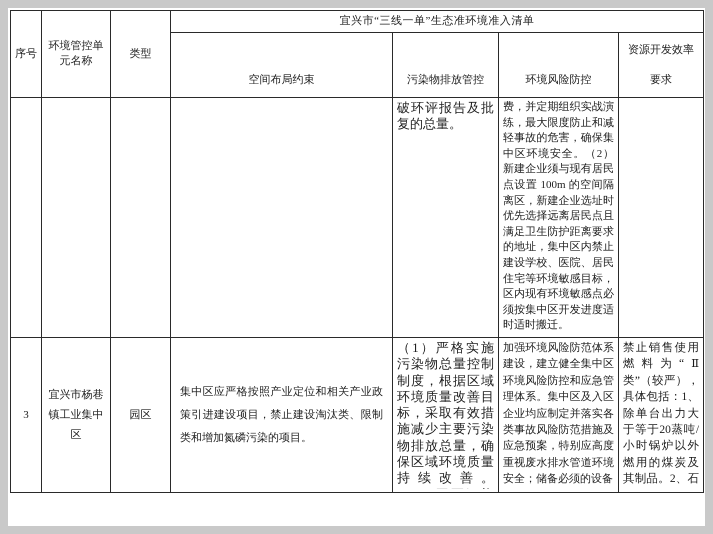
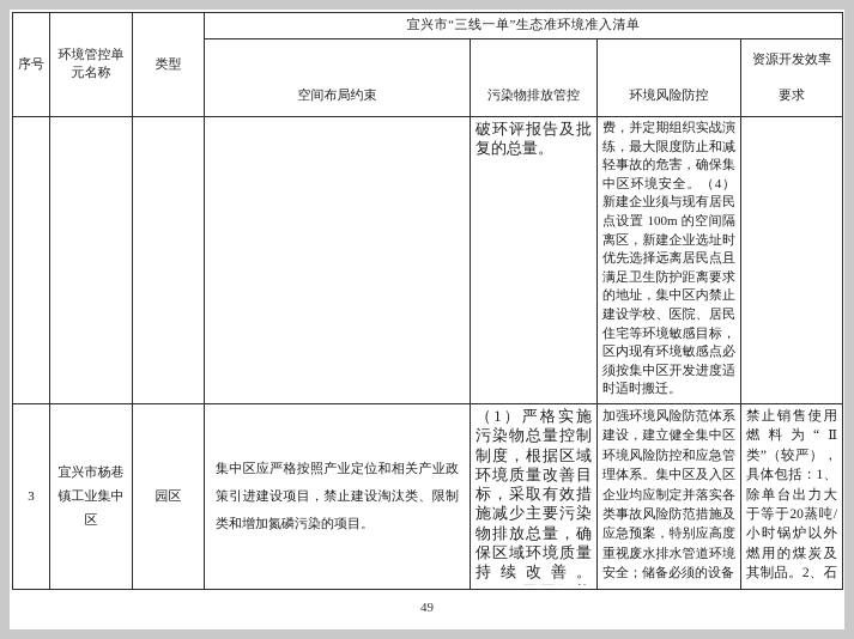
  序号	环境管控单元名称	类型	宜兴市“三线一单”生态准环境准入清单
  空间布局约束	污染物排放管控	环境风险防控	资源开发效率要求
- 				破环评报告及批复的总量。	费，并定期组织实战演练，最大限度防止和减轻事故的危害，确保集中区环境安全。（2）新建企业须与现有居民点设置 100m 的空间隔离区，新建企业选址时优先选择远离居民点且满足卫生防护距离要求的地址，集中区内禁止建设学校、医院、居民住宅等环境敏感目标，区内现有环境敏感点必须按集中区开发进度适时适时搬迁。
+ 				破环评报告及批复的总量。	费，并定期组织实战演练，最大限度防止和减轻事故的危害，确保集中区环境安全。（4）新建企业须与现有居民点设置 100m 的空间隔离区，新建企业选址时优先选择远离居民点且满足卫生防护距离要求的地址，集中区内禁止建设学校、医院、居民住宅等环境敏感目标，区内现有环境敏感点必须按集中区开发进度适时适时搬迁。
  3	宜兴市杨巷镇工业集中区	园区	集中区应严格按照产业定位和相关产业政策引进建设项目，禁止建设淘汰类、限制类和增加氮磷污染的项目。	（1）严格实施污染物总量控制制度，根据区域环境质量改善目标，采取有效措施减少主要污染物排放总量，确保区域环境质量持续改善。	加强环境风险防范体系建设，建立健全集中区环境风险防控和应急管理体系。集中区及入区企业均应制定并落实各类事故风险防范措施及应急预案，特别应高度重视废水排水管道环境安全；储备必须的设备	禁止销售使用燃料为“Ⅱ类”（较严），具体包括：1、除单台出力大于等于20蒸吨/小时锅炉以外燃用的煤炭及其制品。2、石
+ 49
